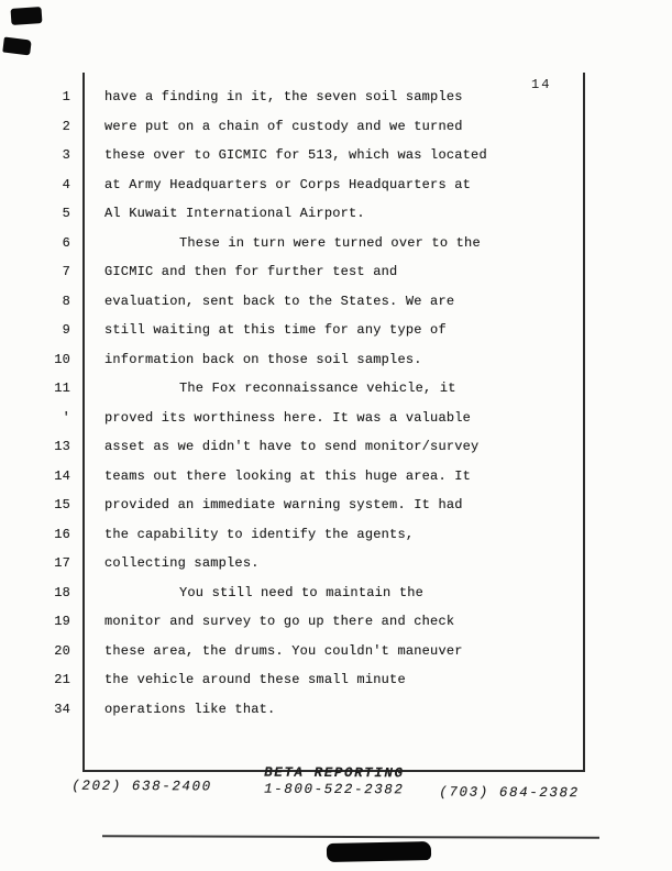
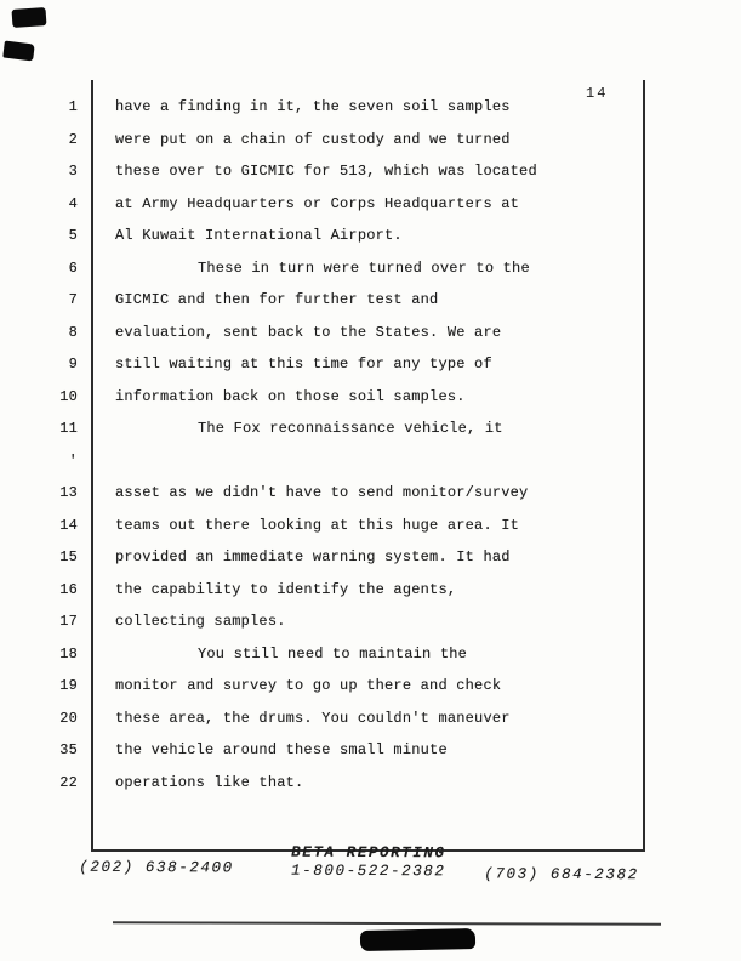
  14
  1
  have a finding in it, the seven soil samples
  2
  were put on a chain of custody and we turned
  3
  these over to GICMIC for 513, which was located
  4
  at Army Headquarters or Corps Headquarters at
  5
  Al Kuwait International Airport.
  6
  These in turn were turned over to the
  7
  GICMIC and then for further test and
  8
  evaluation, sent back to the States. We are
  9
  still waiting at this time for any type of
  10
  information back on those soil samples.
  11
  The Fox reconnaissance vehicle, it
  '
- proved its worthiness here. It was a valuable
  13
  asset as we didn't have to send monitor/survey
  14
  teams out there looking at this huge area. It
  15
  provided an immediate warning system. It had
  16
  the capability to identify the agents,
  17
  collecting samples.
  18
  You still need to maintain the
  19
  monitor and survey to go up there and check
  20
  these area, the drums. You couldn't maneuver
- 21
+ 35
  the vehicle around these small minute
- 34
+ 22
  operations like that.
  BETA REPORTING
  1-800-522-2382
  (202) 638-2400
  (703) 684-2382
